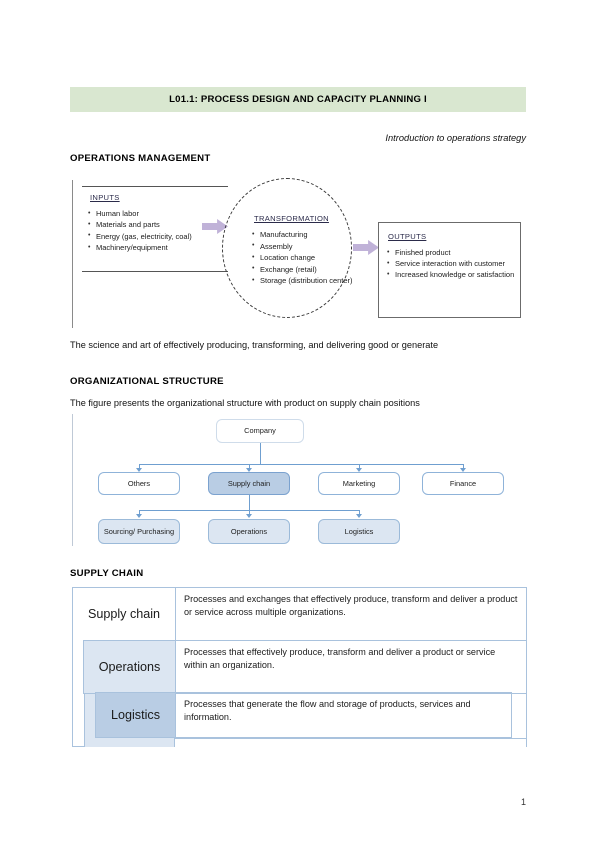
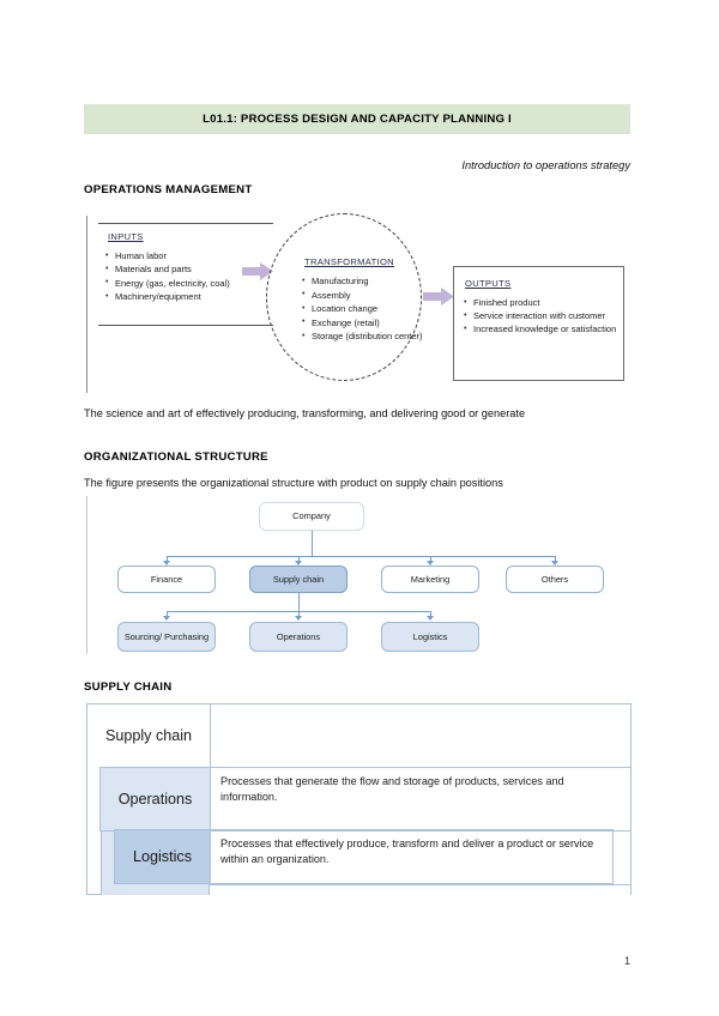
  L01.1: PROCESS DESIGN AND CAPACITY PLANNING I
  Introduction to operations strategy
  OPERATIONS MANAGEMENT
  INPUTS
  Human labor
  Materials and parts
  Energy (gas, electricity, coal)
  Machinery/equipment
  TRANSFORMATION
  Manufacturing
  Assembly
  Location change
  Exchange (retail)
  Storage (distribution center)
  OUTPUTS
  Finished product
  Service interaction with customer
  Increased knowledge or satisfaction
  The science and art of effectively producing, transforming, and delivering good or generate
  ORGANIZATIONAL STRUCTURE
  The figure presents the organizational structure with product on supply chain positions
  Company
- Others
+ Finance
  Supply chain
  Marketing
- Finance
+ Others
  Sourcing/ Purchasing
  Operations
  Logistics
  SUPPLY CHAIN
  Supply chain
- Processes and exchanges that effectively produce, transform and deliver a product or service across multiple organizations.
  Operations
- Processes that effectively produce, transform and deliver a product or service within an organization.
+ Processes that generate the flow and storage of products, services and information.
  Logistics
- Processes that generate the flow and storage of products, services and information.
+ Processes that effectively produce, transform and deliver a product or service within an organization.
  1
